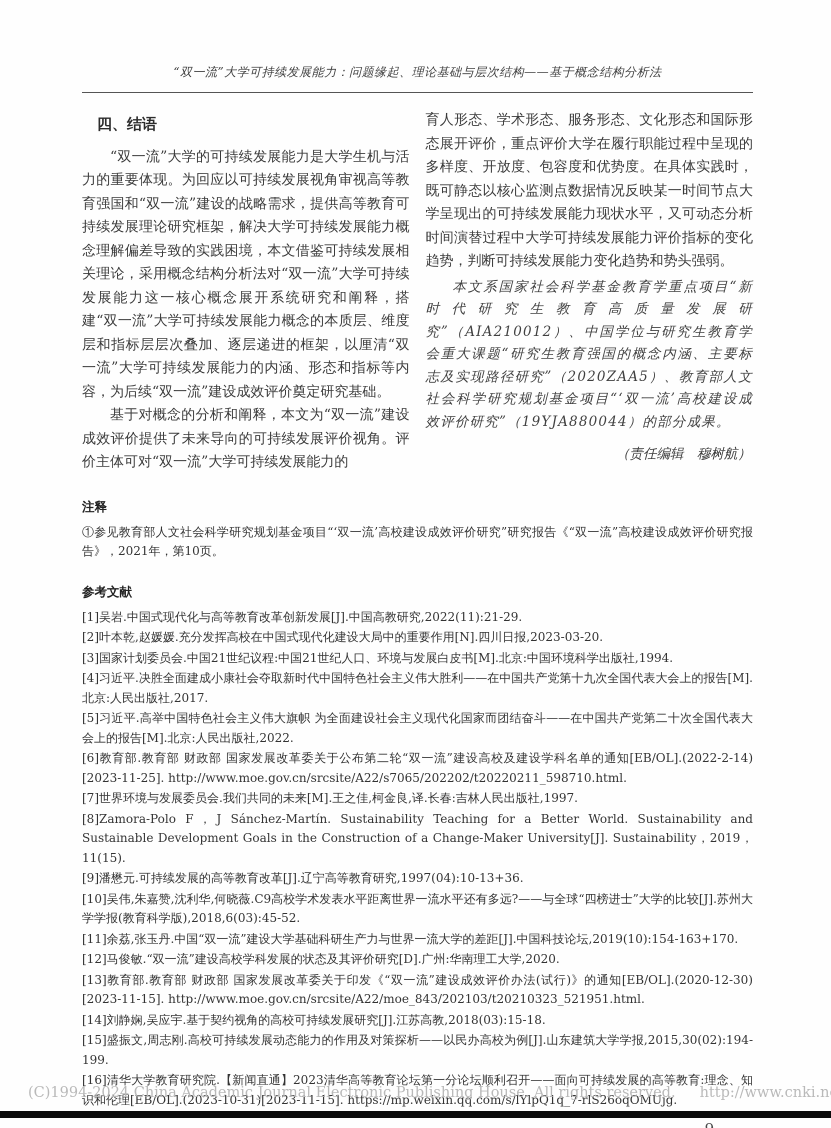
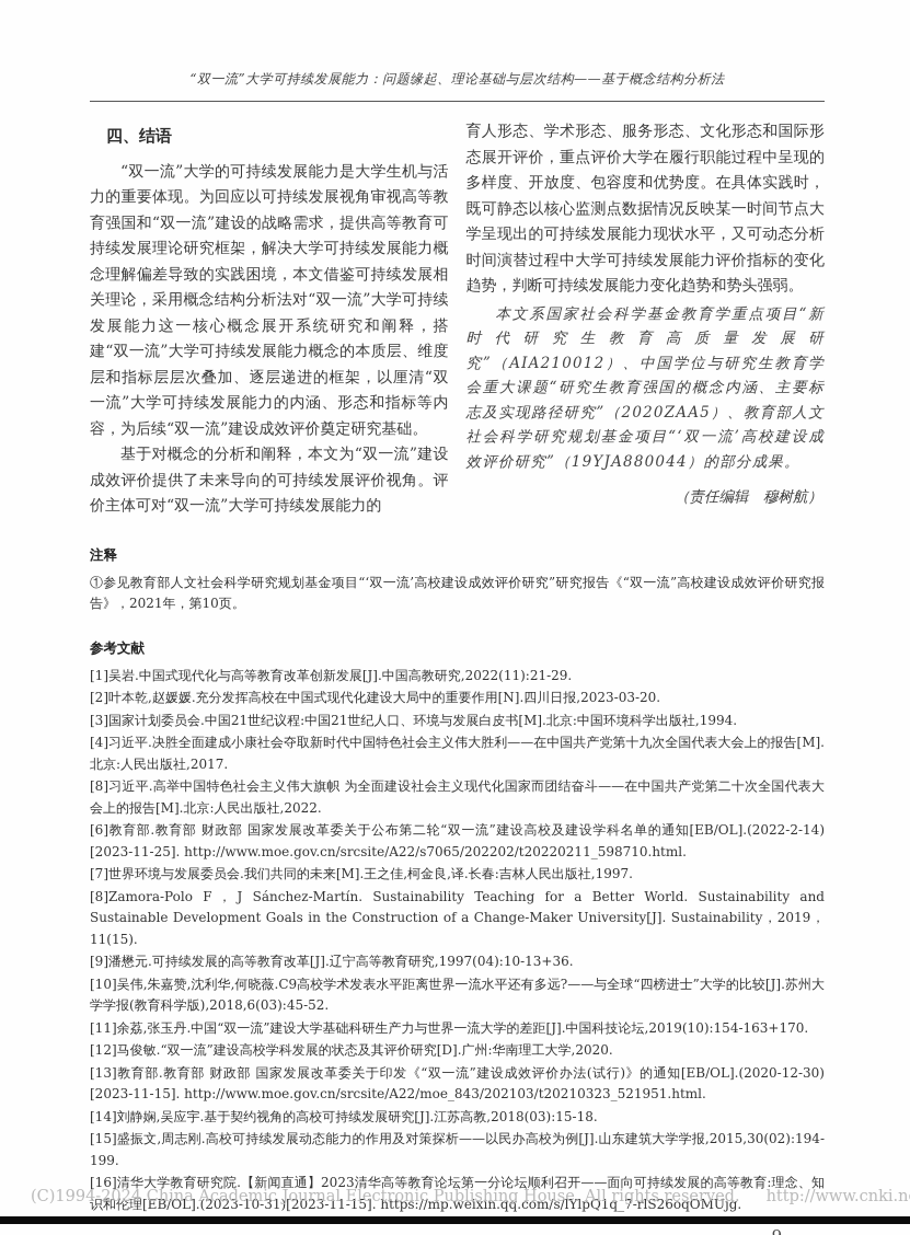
  “双一流”大学可持续发展能力：问题缘起、理论基础与层次结构——基于概念结构分析法
  四、结语
  “双一流”大学的可持续发展能力是大学生机与活力的重要体现。为回应以可持续发展视角审视高等教育强国和“双一流”建设的战略需求，提供高等教育可持续发展理论研究框架，解决大学可持续发展能力概念理解偏差导致的实践困境，本文借鉴可持续发展相关理论，采用概念结构分析法对“双一流”大学可持续发展能力这一核心概念展开系统研究和阐释，搭建“双一流”大学可持续发展能力概念的本质层、维度层和指标层层次叠加、逐层递进的框架，以厘清“双一流”大学可持续发展能力的内涵、形态和指标等内容，为后续“双一流”建设成效评价奠定研究基础。
  基于对概念的分析和阐释，本文为“双一流”建设成效评价提供了未来导向的可持续发展评价视角。评价主体可对“双一流”大学可持续发展能力的
  育人形态、学术形态、服务形态、文化形态和国际形态展开评价，重点评价大学在履行职能过程中呈现的多样度、开放度、包容度和优势度。在具体实践时，既可静态以核心监测点数据情况反映某一时间节点大学呈现出的可持续发展能力现状水平，又可动态分析时间演替过程中大学可持续发展能力评价指标的变化趋势，判断可持续发展能力变化趋势和势头强弱。
  本文系国家社会科学基金教育学重点项目“新时代研究生教育高质量发展研究”（AIA210012）、中国学位与研究生教育学会重大课题“研究生教育强国的概念内涵、主要标志及实现路径研究”（2020ZAA5）、教育部人文社会科学研究规划基金项目“‘双一流’高校建设成效评价研究”（19YJA880044）的部分成果。
  （责任编辑 穆树航）
  注释
  ①参见教育部人文社会科学研究规划基金项目“‘双一流’高校建设成效评价研究”研究报告《“双一流”高校建设成效评价研究报告》，2021年，第10页。
  参考文献
  [1]吴岩.中国式现代化与高等教育改革创新发展[J].中国高教研究,2022(11):21-29.
  [2]叶本乾,赵媛媛.充分发挥高校在中国式现代化建设大局中的重要作用[N].四川日报,2023-03-20.
  [3]国家计划委员会.中国21世纪议程:中国21世纪人口、环境与发展白皮书[M].北京:中国环境科学出版社,1994.
  [4]习近平.决胜全面建成小康社会夺取新时代中国特色社会主义伟大胜利——在中国共产党第十九次全国代表大会上的报告[M].北京:人民出版社,2017.
- [5]习近平.高举中国特色社会主义伟大旗帜 为全面建设社会主义现代化国家而团结奋斗——在中国共产党第二十次全国代表大会上的报告[M].北京:人民出版社,2022.
+ [8]习近平.高举中国特色社会主义伟大旗帜 为全面建设社会主义现代化国家而团结奋斗——在中国共产党第二十次全国代表大会上的报告[M].北京:人民出版社,2022.
  [6]教育部.教育部 财政部 国家发展改革委关于公布第二轮“双一流”建设高校及建设学科名单的通知[EB/OL].(2022-2-14)[2023-11-25]. http://www.moe.gov.cn/srcsite/A22/s7065/202202/t20220211_598710.html.
  [7]世界环境与发展委员会.我们共同的未来[M].王之佳,柯金良,译.长春:吉林人民出版社,1997.
  [8]Zamora-Polo F，J Sánchez-Martín. Sustainability Teaching for a Better World. Sustainability and Sustainable Development Goals in the Construction of a Change-Maker University[J]. Sustainability，2019，11(15).
  [9]潘懋元.可持续发展的高等教育改革[J].辽宁高等教育研究,1997(04):10-13+36.
  [10]吴伟,朱嘉赞,沈利华,何晓薇.C9高校学术发表水平距离世界一流水平还有多远?——与全球“四榜进士”大学的比较[J].苏州大学学报(教育科学版),2018,6(03):45-52.
  [11]余荔,张玉丹.中国“双一流”建设大学基础科研生产力与世界一流大学的差距[J].中国科技论坛,2019(10):154-163+170.
  [12]马俊敏.“双一流”建设高校学科发展的状态及其评价研究[D].广州:华南理工大学,2020.
  [13]教育部.教育部 财政部 国家发展改革委关于印发《“双一流”建设成效评价办法(试行)》的通知[EB/OL].(2020-12-30)[2023-11-15]. http://www.moe.gov.cn/srcsite/A22/moe_843/202103/t20210323_521951.html.
  [14]刘静娴,吴应宇.基于契约视角的高校可持续发展研究[J].江苏高教,2018(03):15-18.
  [15]盛振文,周志刚.高校可持续发展动态能力的作用及对策探析——以民办高校为例[J].山东建筑大学学报,2015,30(02):194-199.
  [16]清华大学教育研究院.【新闻直通】2023清华高等教育论坛第一分论坛顺利召开——面向可持续发展的高等教育:理念、知识和伦理[EB/OL].(2023-10-31)[2023-11-15]. https://mp.weixin.qq.com/s/lYlpQ1q_7-rlS26oqOMUjg.
  (C)1994-2024 China Academic Journal Electronic Publishing House. All rights reserved. http://www.cnki.n
